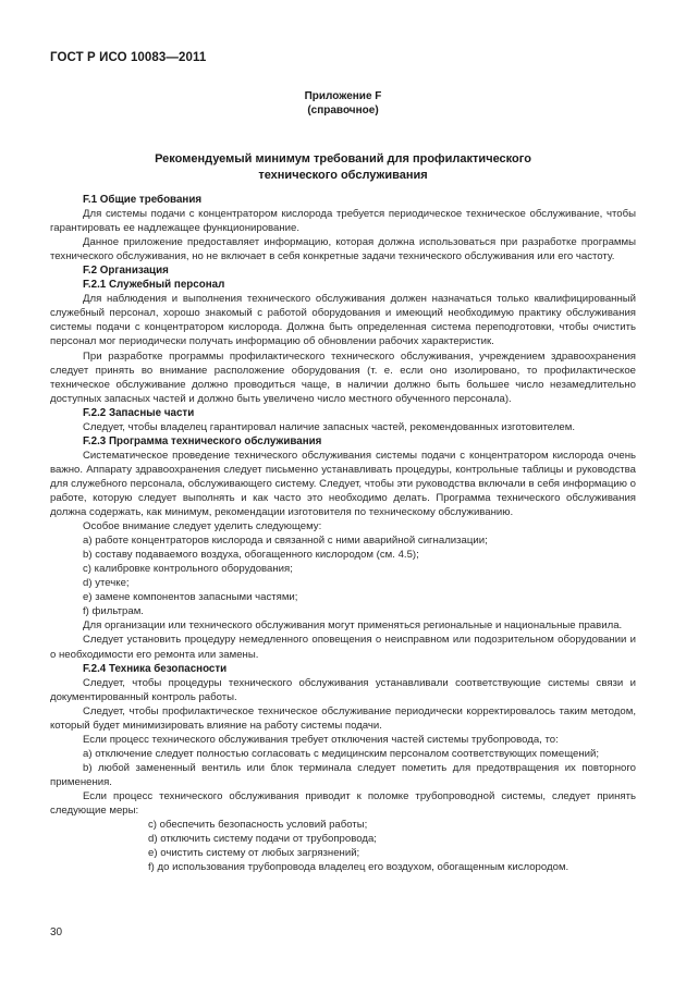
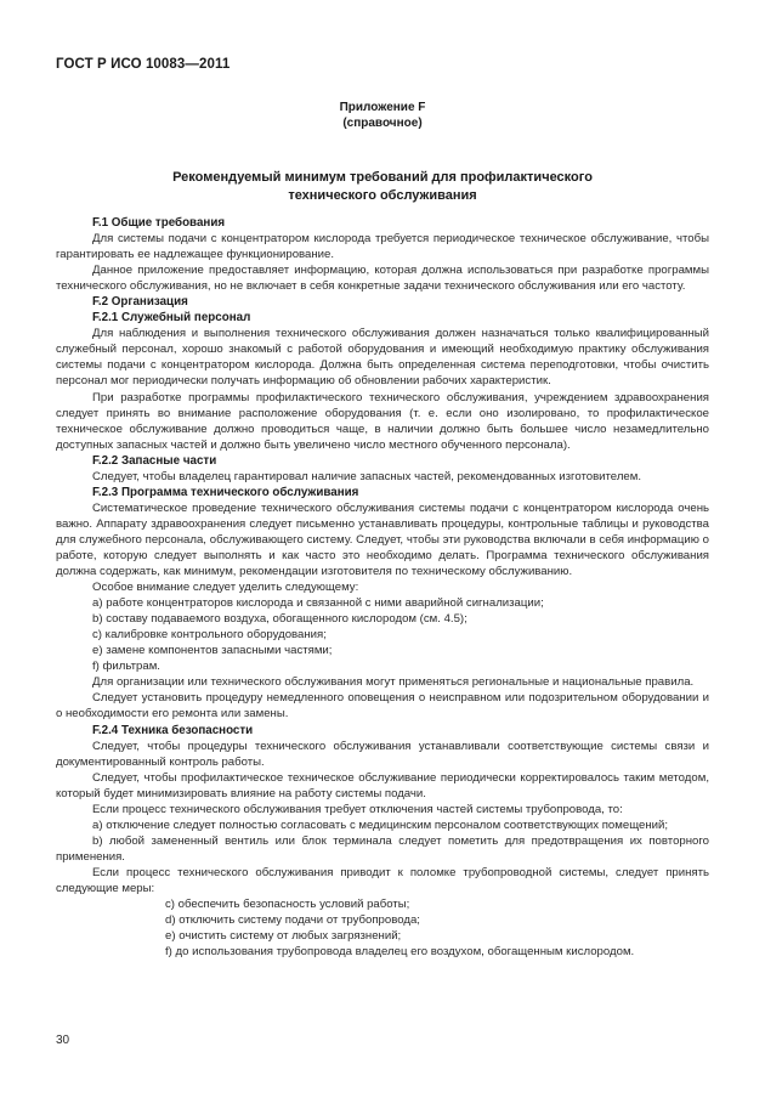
  ГОСТ Р ИСО 10083—2011
  Приложение F
  (справочное)
  Рекомендуемый минимум требований для профилактического
  технического обслуживания
  F.1 Общие требования
  Для системы подачи с концентратором кислорода требуется периодическое техническое обслуживание, чтобы гарантировать ее надлежащее функционирование.
  Данное приложение предоставляет информацию, которая должна использоваться при разработке программы технического обслуживания, но не включает в себя конкретные задачи технического обслуживания или его частоту.
  F.2 Организация
  F.2.1 Служебный персонал
  Для наблюдения и выполнения технического обслуживания должен назначаться только квалифицированный служебный персонал, хорошо знакомый с работой оборудования и имеющий необходимую практику обслуживания системы подачи с концентратором кислорода. Должна быть определенная система переподготовки, чтобы очистить персонал мог периодически получать информацию об обновлении рабочих характеристик.
  При разработке программы профилактического технического обслуживания, учреждением здравоохранения следует принять во внимание расположение оборудования (т. е. если оно изолировано, то профилактическое техническое обслуживание должно проводиться чаще, в наличии должно быть большее число незамедлительно доступных запасных частей и должно быть увеличено число местного обученного персонала).
  F.2.2 Запасные части
  Следует, чтобы владелец гарантировал наличие запасных частей, рекомендованных изготовителем.
  F.2.3 Программа технического обслуживания
  Систематическое проведение технического обслуживания системы подачи с концентратором кислорода очень важно. Аппарату здравоохранения следует письменно устанавливать процедуры, контрольные таблицы и руководства для служебного персонала, обслуживающего систему. Следует, чтобы эти руководства включали в себя информацию о работе, которую следует выполнять и как часто это необходимо делать. Программа технического обслуживания должна содержать, как минимум, рекомендации изготовителя по техническому обслуживанию.
  Особое внимание следует уделить следующему:
  a) работе концентраторов кислорода и связанной с ними аварийной сигнализации;
  b) составу подаваемого воздуха, обогащенного кислородом (см. 4.5);
  c) калибровке контрольного оборудования;
- d) утечке;
  e) замене компонентов запасными частями;
  f) фильтрам.
  Для организации или технического обслуживания могут применяться региональные и национальные правила.
  Следует установить процедуру немедленного оповещения о неисправном или подозрительном оборудовании и о необходимости его ремонта или замены.
  F.2.4 Техника безопасности
  Следует, чтобы процедуры технического обслуживания устанавливали соответствующие системы связи и документированный контроль работы.
  Следует, чтобы профилактическое техническое обслуживание периодически корректировалось таким методом, который будет минимизировать влияние на работу системы подачи.
  Если процесс технического обслуживания требует отключения частей системы трубопровода, то:
  a) отключение следует полностью согласовать с медицинским персоналом соответствующих помещений;
  b) любой замененный вентиль или блок терминала следует пометить для предотвращения их повторного применения.
  Если процесс технического обслуживания приводит к поломке трубопроводной системы, следует принять следующие меры:
  c) обеспечить безопасность условий работы;
  d) отключить систему подачи от трубопровода;
  e) очистить систему от любых загрязнений;
  f) до использования трубопровода владелец его воздухом, обогащенным кислородом.
  30
